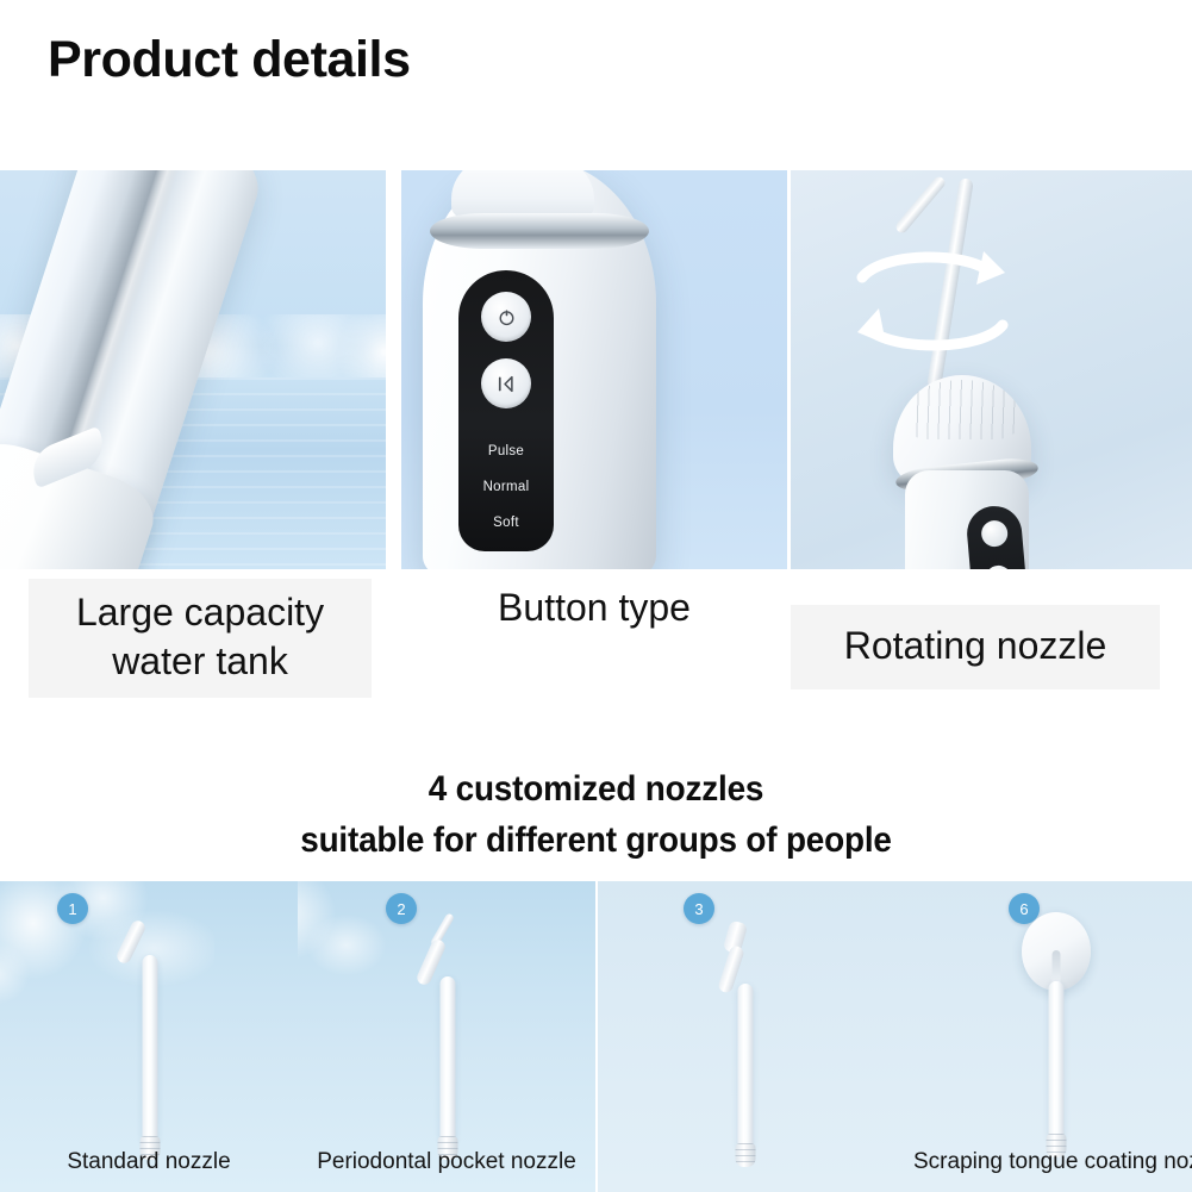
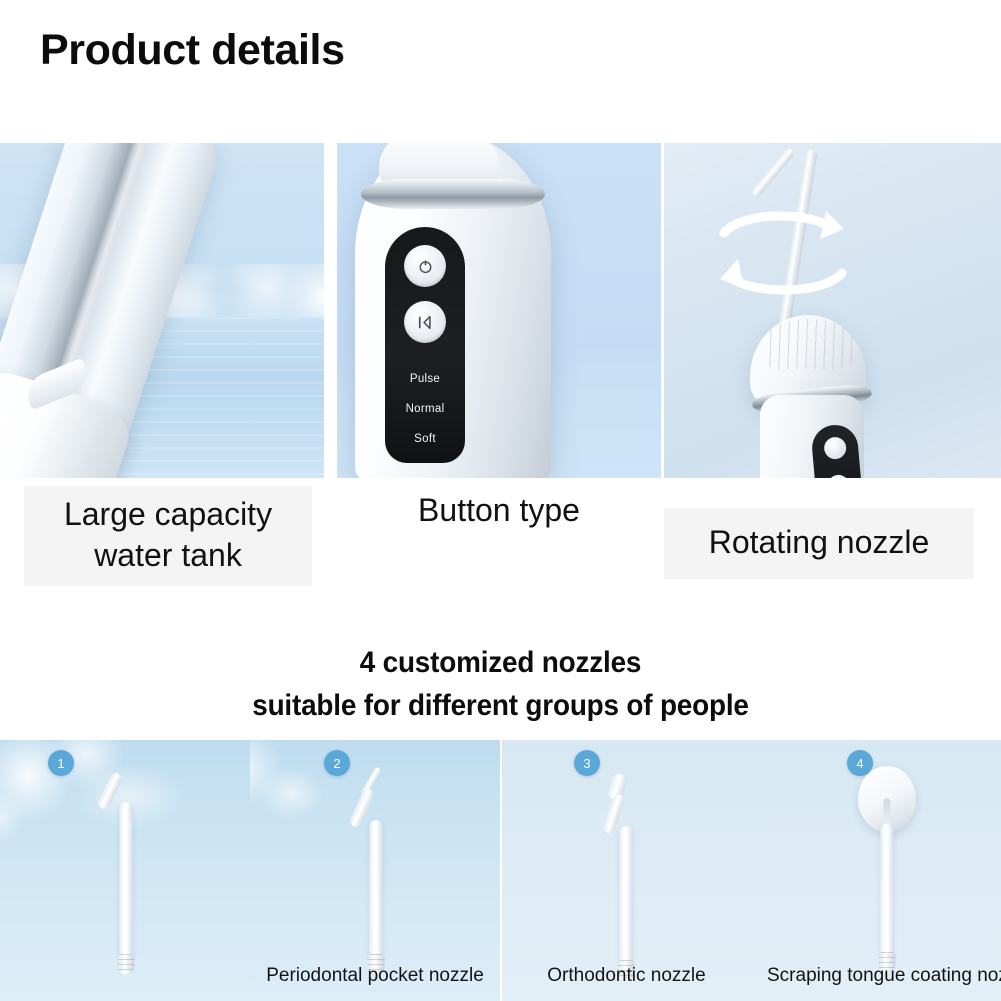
  Product details
  Pulse
  Normal
  Soft
  Large capacity
  water tank
  Button type
  Rotating nozzle
  4 customized nozzles
  suitable for different groups of people
  1
- Standard nozzle
  2
  Periodontal pocket nozzle
  3
+ Orthodontic nozzle
- 6
+ 4
  Scraping tongue coating no
